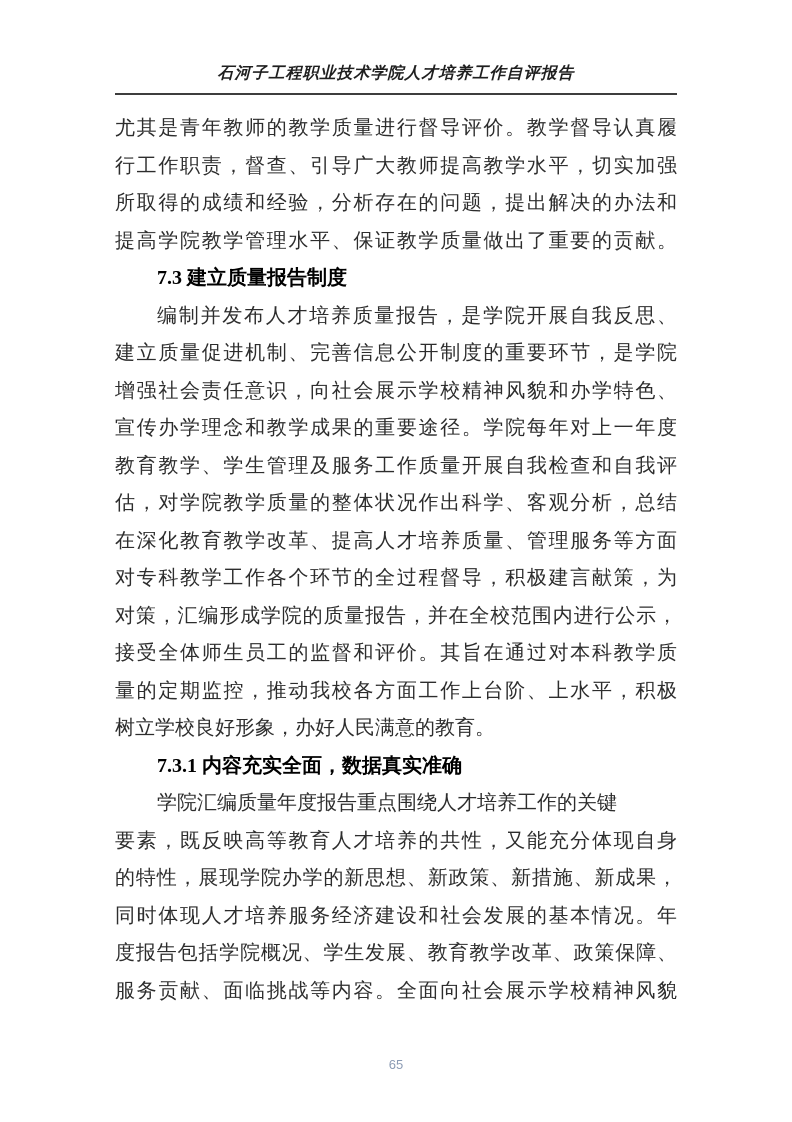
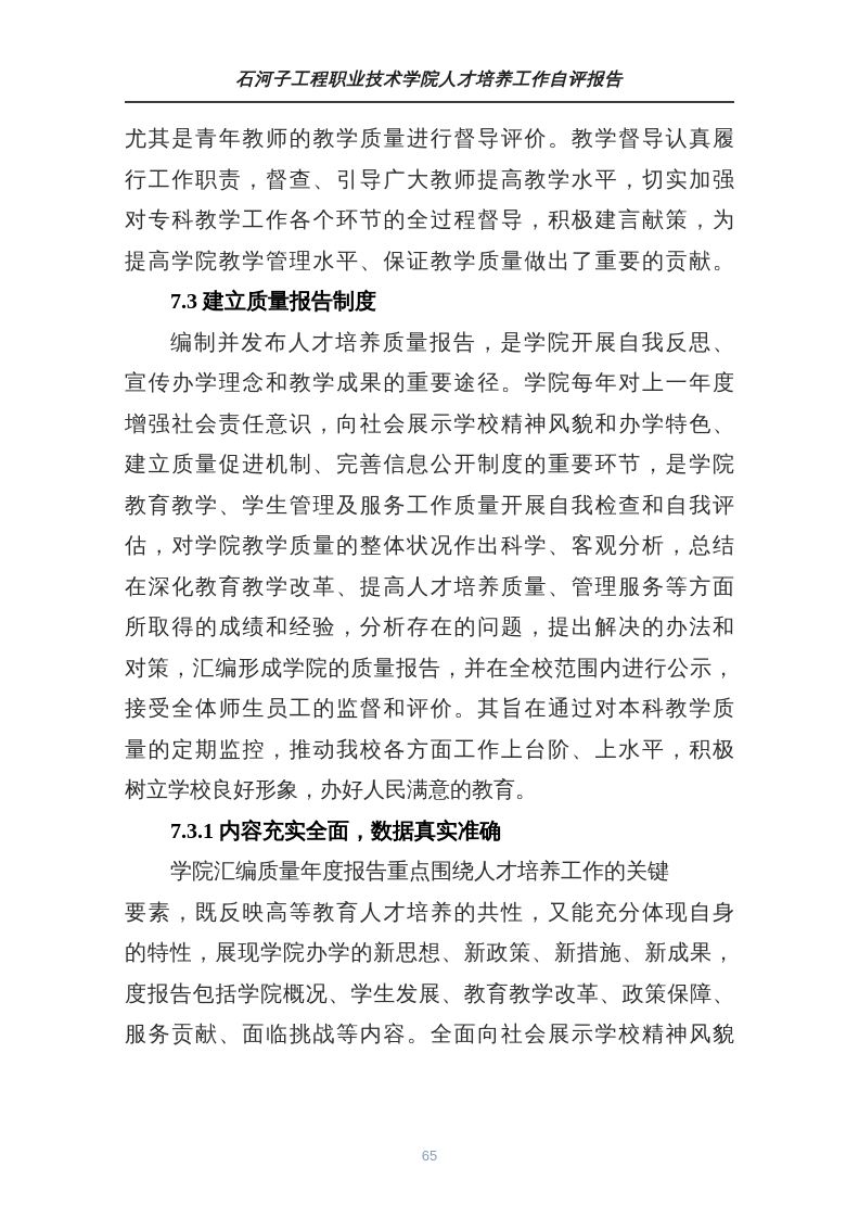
  石河子工程职业技术学院人才培养工作自评报告
  尤其是青年教师的教学质量进行督导评价。教学督导认真履
  行工作职责，督查、引导广大教师提高教学水平，切实加强
- 所取得的成绩和经验，分析存在的问题，提出解决的办法和
+ 对专科教学工作各个环节的全过程督导，积极建言献策，为
  提高学院教学管理水平、保证教学质量做出了重要的贡献。
  7.3 建立质量报告制度
  编制并发布人才培养质量报告，是学院开展自我反思、
- 建立质量促进机制、完善信息公开制度的重要环节，是学院
+ 宣传办学理念和教学成果的重要途径。学院每年对上一年度
  增强社会责任意识，向社会展示学校精神风貌和办学特色、
- 宣传办学理念和教学成果的重要途径。学院每年对上一年度
+ 建立质量促进机制、完善信息公开制度的重要环节，是学院
  教育教学、学生管理及服务工作质量开展自我检查和自我评
  估，对学院教学质量的整体状况作出科学、客观分析，总结
  在深化教育教学改革、提高人才培养质量、管理服务等方面
- 对专科教学工作各个环节的全过程督导，积极建言献策，为
+ 所取得的成绩和经验，分析存在的问题，提出解决的办法和
  对策，汇编形成学院的质量报告，并在全校范围内进行公示，
  接受全体师生员工的监督和评价。其旨在通过对本科教学质
  量的定期监控，推动我校各方面工作上台阶、上水平，积极
  树立学校良好形象，办好人民满意的教育。
  7.3.1 内容充实全面，数据真实准确
  学院汇编质量年度报告重点围绕人才培养工作的关键
  要素，既反映高等教育人才培养的共性，又能充分体现自身
  的特性，展现学院办学的新思想、新政策、新措施、新成果，
- 同时体现人才培养服务经济建设和社会发展的基本情况。年
  度报告包括学院概况、学生发展、教育教学改革、政策保障、
  服务贡献、面临挑战等内容。全面向社会展示学校精神风貌
  65
